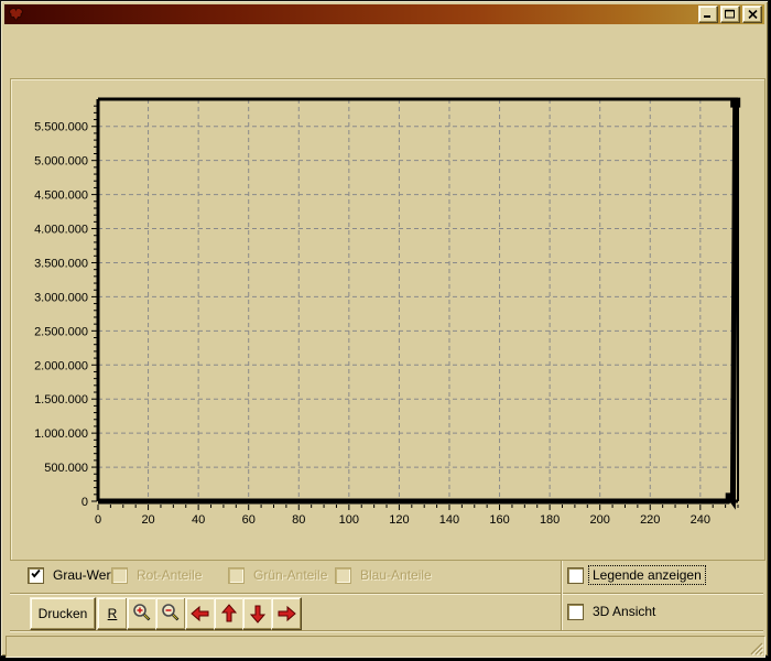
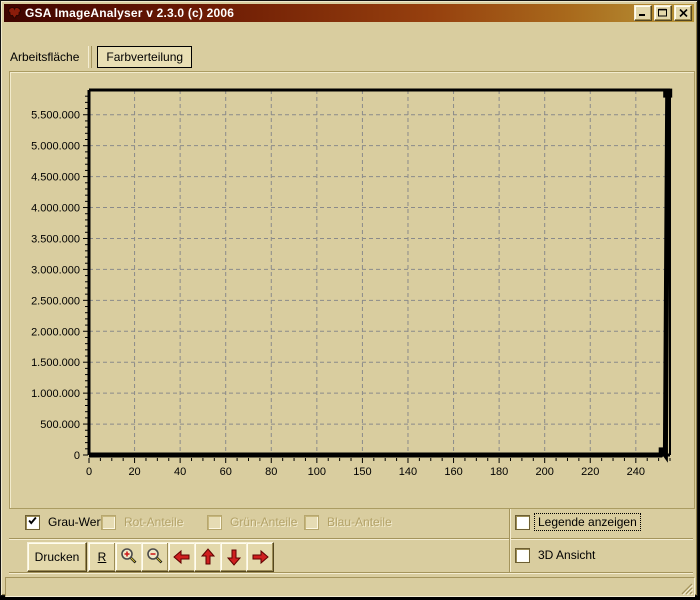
+ GSA ImageAnalyser v 2.3.0 (c) 2006
+ Arbeitsfläche
+ Farbverteilung
  0
  500.000
  1.000.000
  1.500.000
  2.000.000
  2.500.000
  3.000.000
  3.500.000
  4.000.000
  4.500.000
  5.000.000
  5.500.000
  0
  20
  40
  60
  80
  100
- 120
+ 150
  140
  160
  180
  200
  220
  240
  Grau-Wer
  Rot-Anteile
  Grün-Anteile
  Blau-Anteile
  Legende anzeigen
  3D Ansicht
  Drucken
  R
